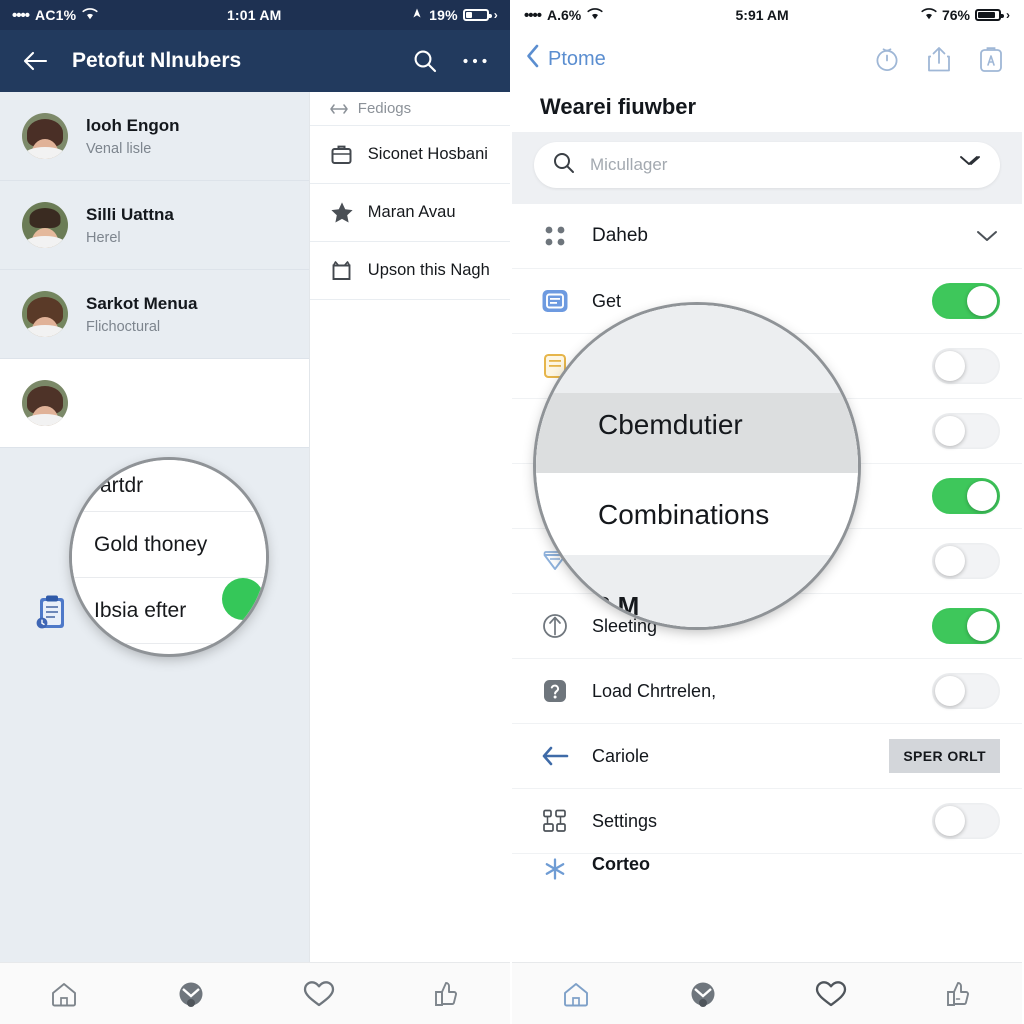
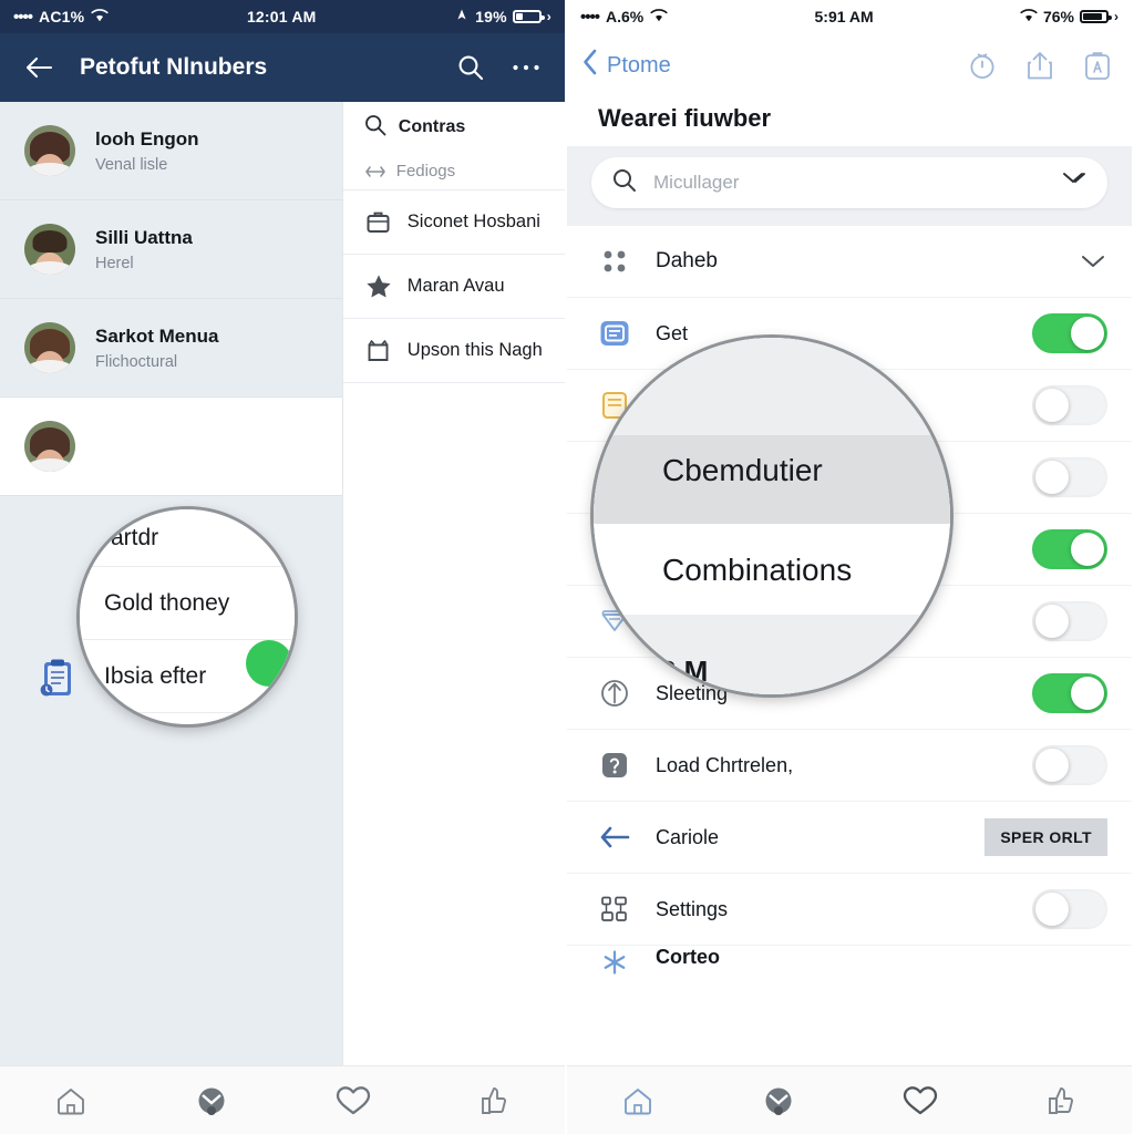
  ••••
  AC1%
- 1:01 AM
+ 12:01 AM
  19%
  ›
  Petofut Nlnubers
  looh Engon
  Venal lisle
  Silli Uattna
  Herel
  Sarkot Menua
  Flichoctural
+ Contras
  Fediogs
  Siconet Hosbani
  Maran Avau
  Upson this Nagh
  artdr
  Gold thoney
  Ibsia efter
  ••••
  A.6%
  5:91 AM
  76%
  ›
  Ptome
  Wearei fiuwber
  Micullager
  Daheb
  Get
  Load Chrtrelen,
  Cariole
  SPER ORLT
  Settings
  Corteo
  Cbemdutier
  Combinations
  3 M
